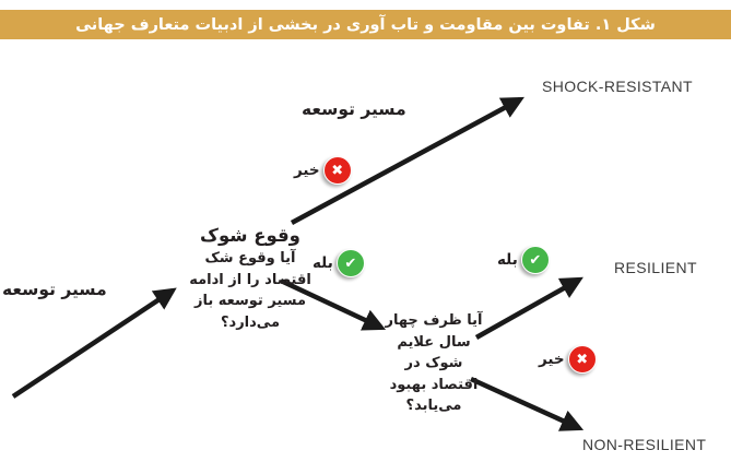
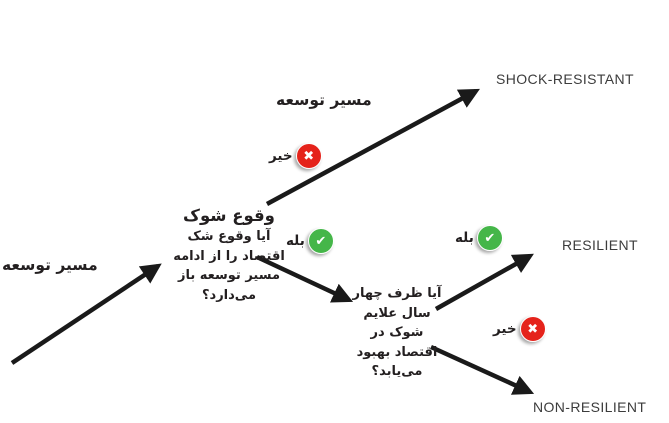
- شکل ۱. تفاوت بین مقاومت و تاب آوری در بخشی از ادبیات متعارف جهانی
  مسیر توسعه
  مسیر توسعه
  وقوع شوک
  آیا وقوع شک
  اقتصاد را از ادامه
  مسیر توسعه باز
  می‌دارد؟
  آیا ظرف چهار
  سال علایم
  شوک در
  اقتصاد بهبود
  می‌یابد؟
  خیر
  ✖
  بله
  ✔
  بله
  ✔
  خیر
  ✖
  SHOCK-RESISTANT
  RESILIENT
  NON-RESILIENT
